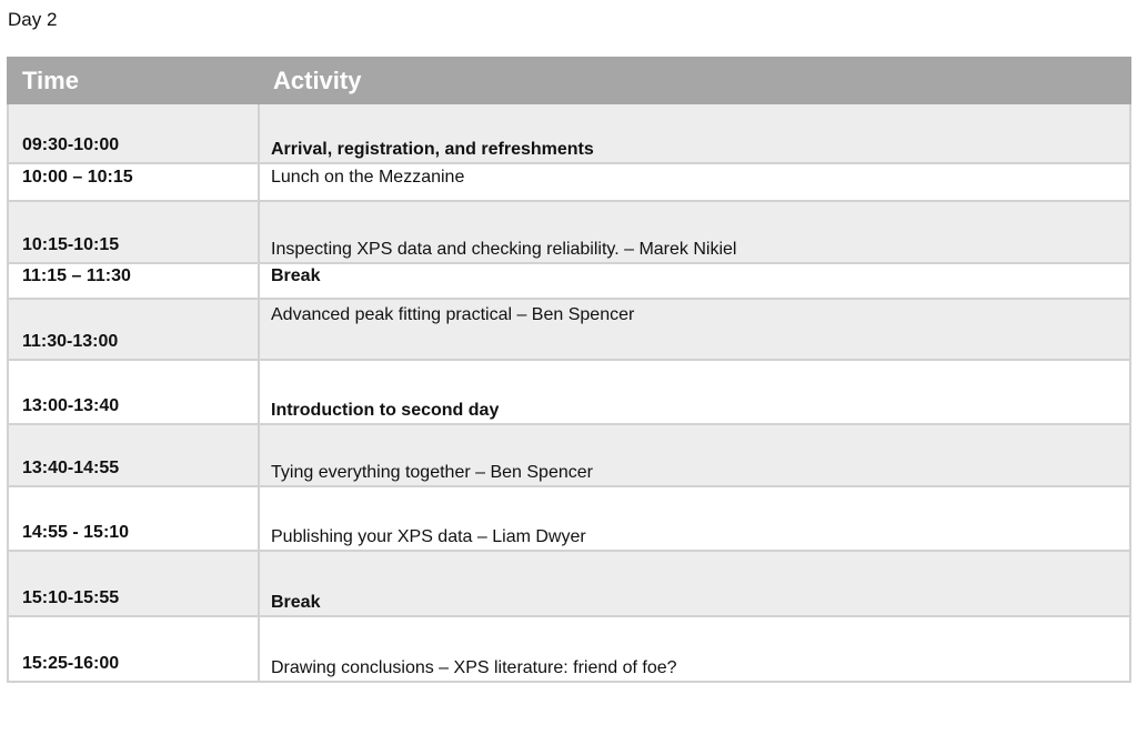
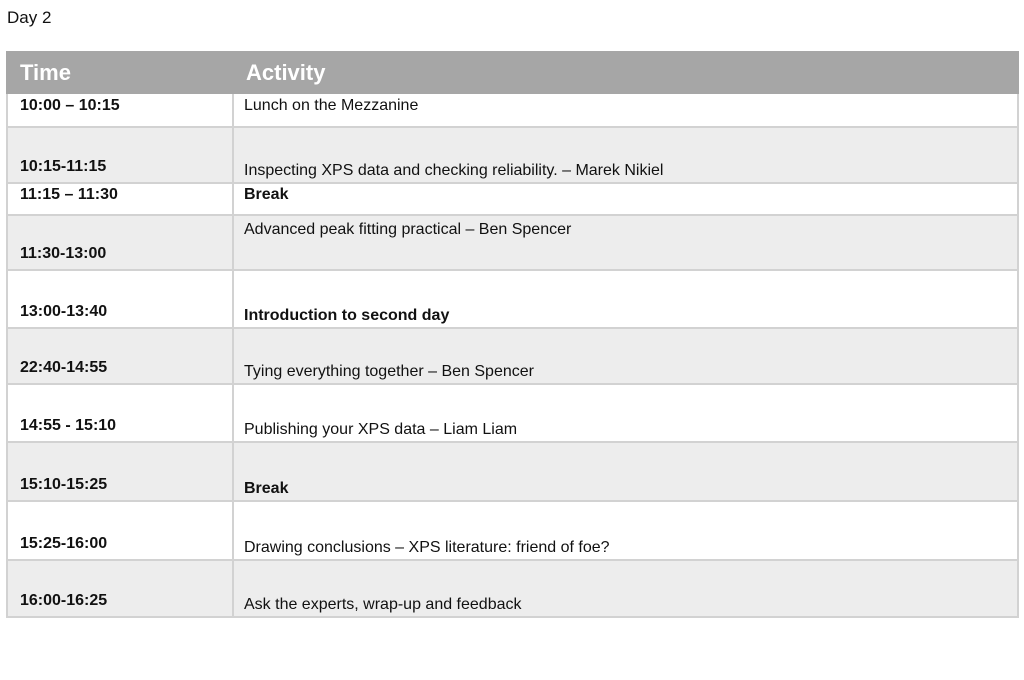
  Day 2
  Time	Activity
- 09:30-10:00	Arrival, registration, and refreshments
  10:00 – 10:15	Lunch on the Mezzanine
- 10:15-10:15	Inspecting XPS data and checking reliability. – Marek Nikiel
+ 10:15-11:15	Inspecting XPS data and checking reliability. – Marek Nikiel
  11:15 – 11:30	Break
  11:30-13:00	Advanced peak fitting practical – Ben Spencer
  13:00-13:40	Introduction to second day
- 13:40-14:55	Tying everything together – Ben Spencer
+ 22:40-14:55	Tying everything together – Ben Spencer
- 14:55 - 15:10	Publishing your XPS data – Liam Dwyer
+ 14:55 - 15:10	Publishing your XPS data – Liam Liam
- 15:10-15:55	Break
+ 15:10-15:25	Break
  15:25-16:00	Drawing conclusions – XPS literature: friend of foe?
+ 16:00-16:25	Ask the experts, wrap-up and feedback
